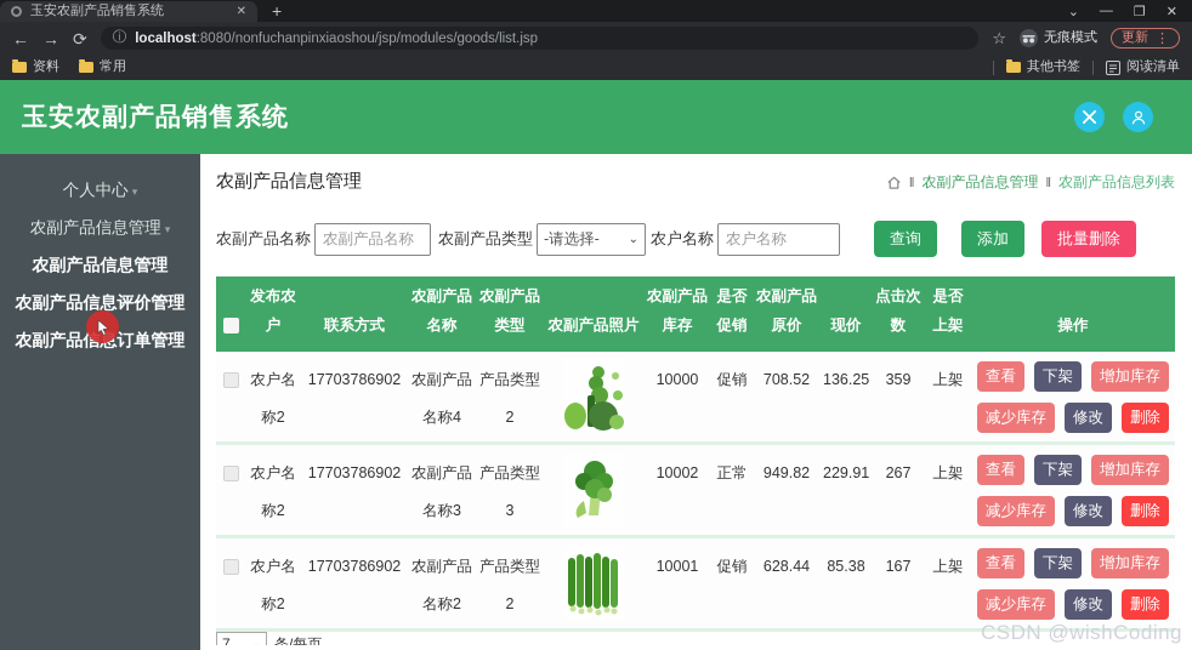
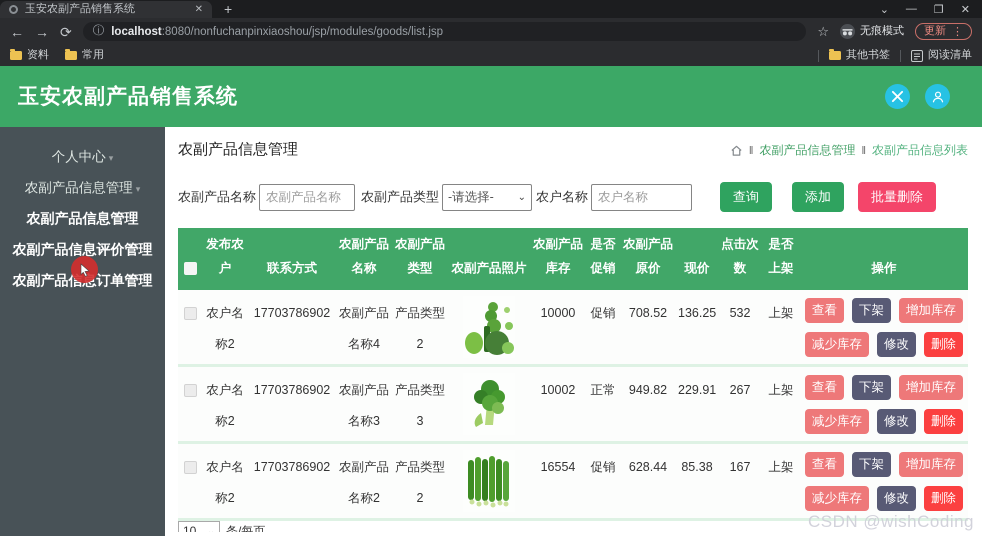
  玉安农副产品销售系统
  ✕
  +
  ⌄
  —
  ❐
  ✕
  ←
  →
  ⟳
  ⓘ
  localhost:8080/nonfuchanpinxiaoshou/jsp/modules/goods/list.jsp
  ☆
  无痕模式
  更新
  ⋮
  资料
  常用
  其他书签
  阅读清单
  玉安农副产品销售系统
  个人中心 ▾
  农副产品信息管理 ▾
  农副产品信息管理
  农副产品信息评价管理
  农副产品订单管理
  农副产品信息管理
  ‖
  农副产品信息管理
  ‖
  农副产品信息列表
  农副产品名称
  农副产品名称
  农副产品类型
  -请选择-
  ⌄
  农户名称
  农户名称
  查询
  添加
  批量删除
  	发布农户	联系方式	农副产品名称	农副产品类型	农副产品照片	农副产品库存	是否促销	农副产品原价	现价	点击次数	是否上架	操作
- 	农户名称2	17703786902	农副产品名称4	产品类型2		10000	促销	708.52	136.25	359	上架	查看 下架 增加库存 减少库存 修改 删除
+ 	农户名称2	17703786902	农副产品名称4	产品类型2		10000	促销	708.52	136.25	532	上架	查看 下架 增加库存 减少库存 修改 删除
  	农户名称2	17703786902	农副产品名称3	产品类型3		10002	正常	949.82	229.91	267	上架	查看 下架 增加库存 减少库存 修改 删除
- 	农户名称2	17703786902	农副产品名称2	产品类型2		10001	促销	628.44	85.38	167	上架	查看 下架 增加库存 减少库存 修改 删除
+ 	农户名称2	17703786902	农副产品名称2	产品类型2		16554	促销	628.44	85.38	167	上架	查看 下架 增加库存 减少库存 修改 删除
- 7
+ 10
  条/每页
  CSDN @wishCoding
